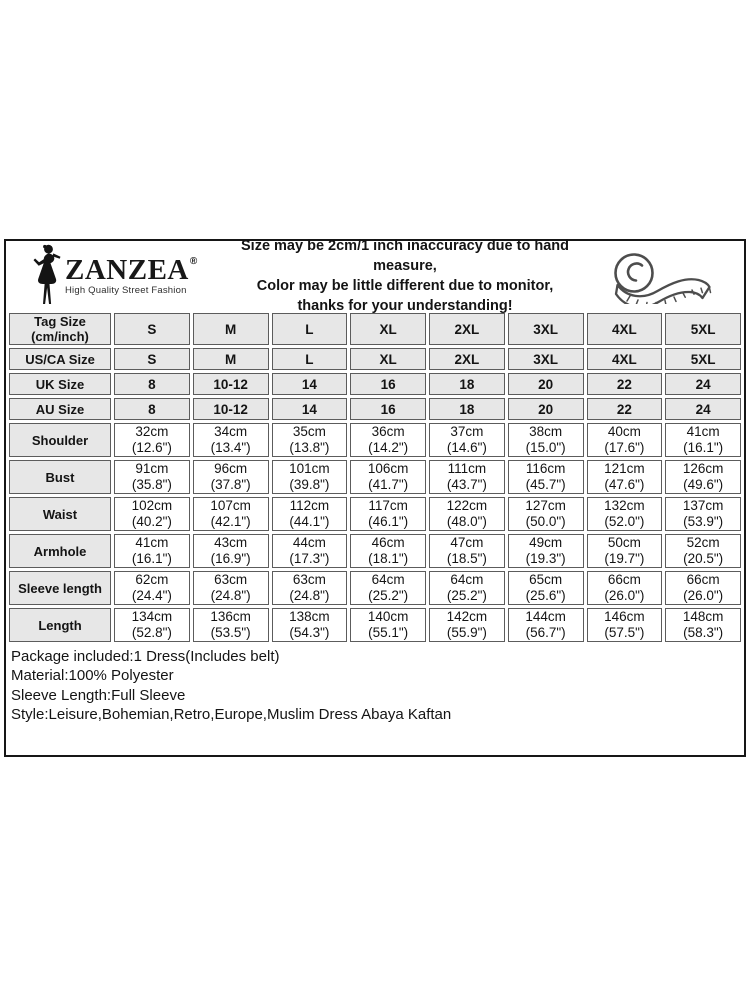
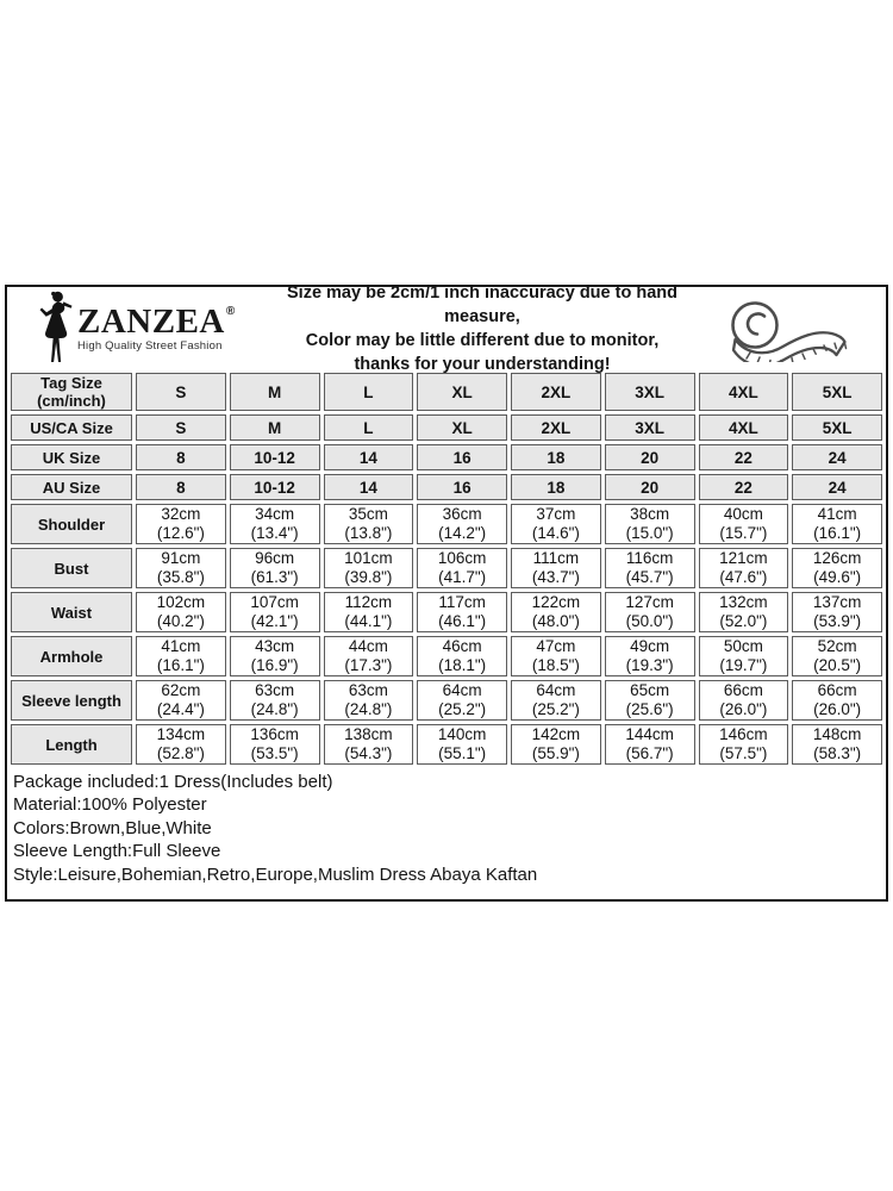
  ZANZEA
  ®
  High Quality Street Fashion
  Size may be 2cm/1 inch inaccuracy due to hand measure,
  Color may be little different due to monitor,
  thanks for your understanding!
  Tag Size (cm/inch)	S	M	L	XL	2XL	3XL	4XL	5XL
  US/CA Size	S	M	L	XL	2XL	3XL	4XL	5XL
  UK Size	8	10-12	14	16	18	20	22	24
  AU Size	8	10-12	14	16	18	20	22	24
- Shoulder	32cm(12.6")	34cm(13.4")	35cm(13.8")	36cm(14.2")	37cm(14.6")	38cm(15.0")	40cm(17.6")	41cm(16.1")
+ Shoulder	32cm(12.6")	34cm(13.4")	35cm(13.8")	36cm(14.2")	37cm(14.6")	38cm(15.0")	40cm(15.7")	41cm(16.1")
- Bust	91cm(35.8")	96cm(37.8")	101cm(39.8")	106cm(41.7")	111cm(43.7")	116cm(45.7")	121cm(47.6")	126cm(49.6")
+ Bust	91cm(35.8")	96cm(61.3")	101cm(39.8")	106cm(41.7")	111cm(43.7")	116cm(45.7")	121cm(47.6")	126cm(49.6")
  Waist	102cm(40.2")	107cm(42.1")	112cm(44.1")	117cm(46.1")	122cm(48.0")	127cm(50.0")	132cm(52.0")	137cm(53.9")
  Armhole	41cm(16.1")	43cm(16.9")	44cm(17.3")	46cm(18.1")	47cm(18.5")	49cm(19.3")	50cm(19.7")	52cm(20.5")
  Sleeve length	62cm(24.4")	63cm(24.8")	63cm(24.8")	64cm(25.2")	64cm(25.2")	65cm(25.6")	66cm(26.0")	66cm(26.0")
  Length	134cm(52.8")	136cm(53.5")	138cm(54.3")	140cm(55.1")	142cm(55.9")	144cm(56.7")	146cm(57.5")	148cm(58.3")
  Package included:1 Dress(Includes belt)
  Material:100% Polyester
+ Colors:Brown,Blue,White
  Sleeve Length:Full Sleeve
  Style:Leisure,Bohemian,Retro,Europe,Muslim Dress Abaya Kaftan
